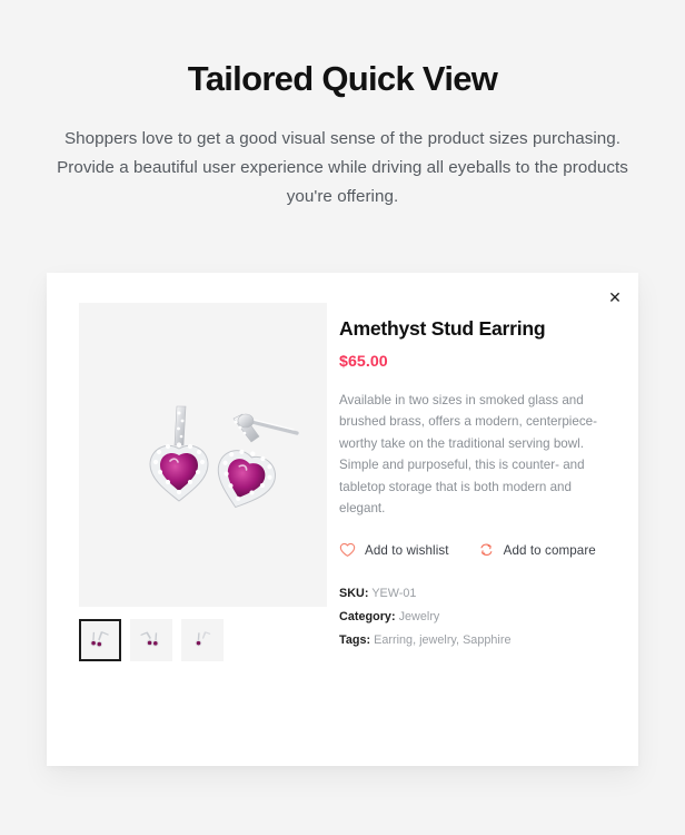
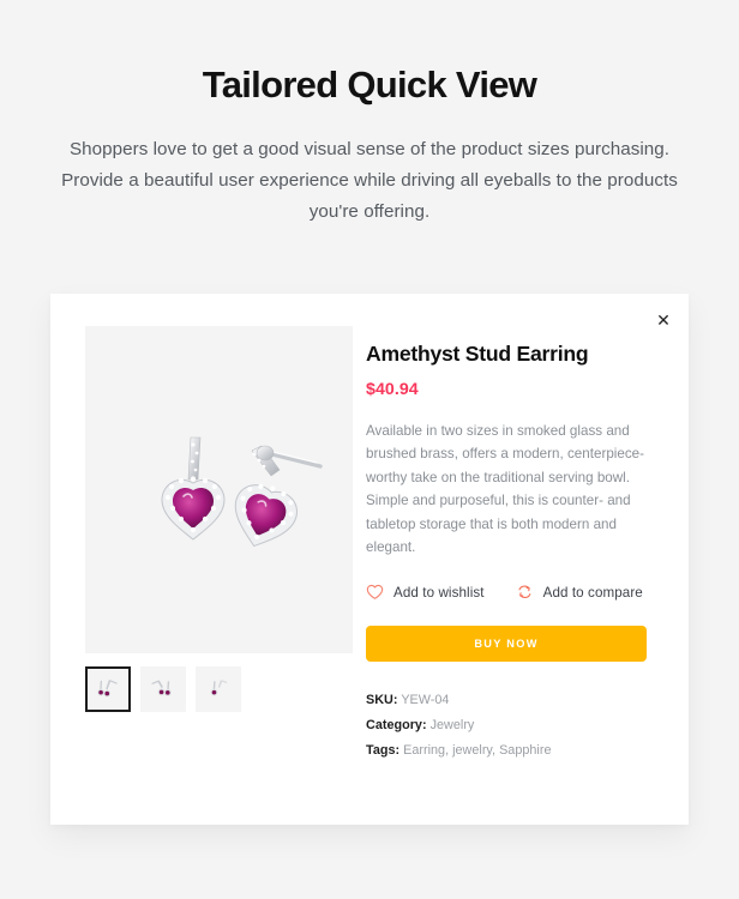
  Tailored Quick View
  Shoppers love to get a good visual sense of the product sizes purchasing. Provide a beautiful user experience while driving all eyeballs to the products you're offering.
  ✕
  Amethyst Stud Earring
- $65.00
+ $40.94
  Available in two sizes in smoked glass and brushed brass, offers a modern, centerpiece-worthy take on the traditional serving bowl. Simple and purposeful, this is counter- and tabletop storage that is both modern and elegant.
  Add to wishlist
  Add to compare
+ BUY NOW
- SKU: YEW-01
+ SKU: YEW-04
  Category: Jewelry
  Tags: Earring, jewelry, Sapphire
